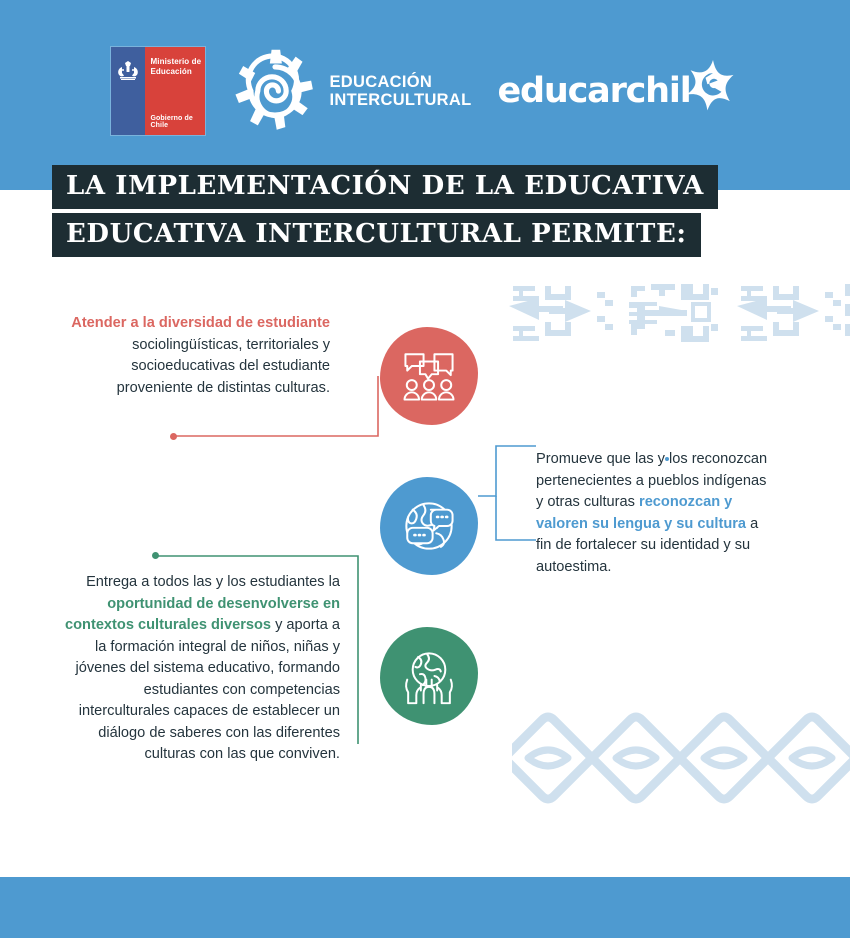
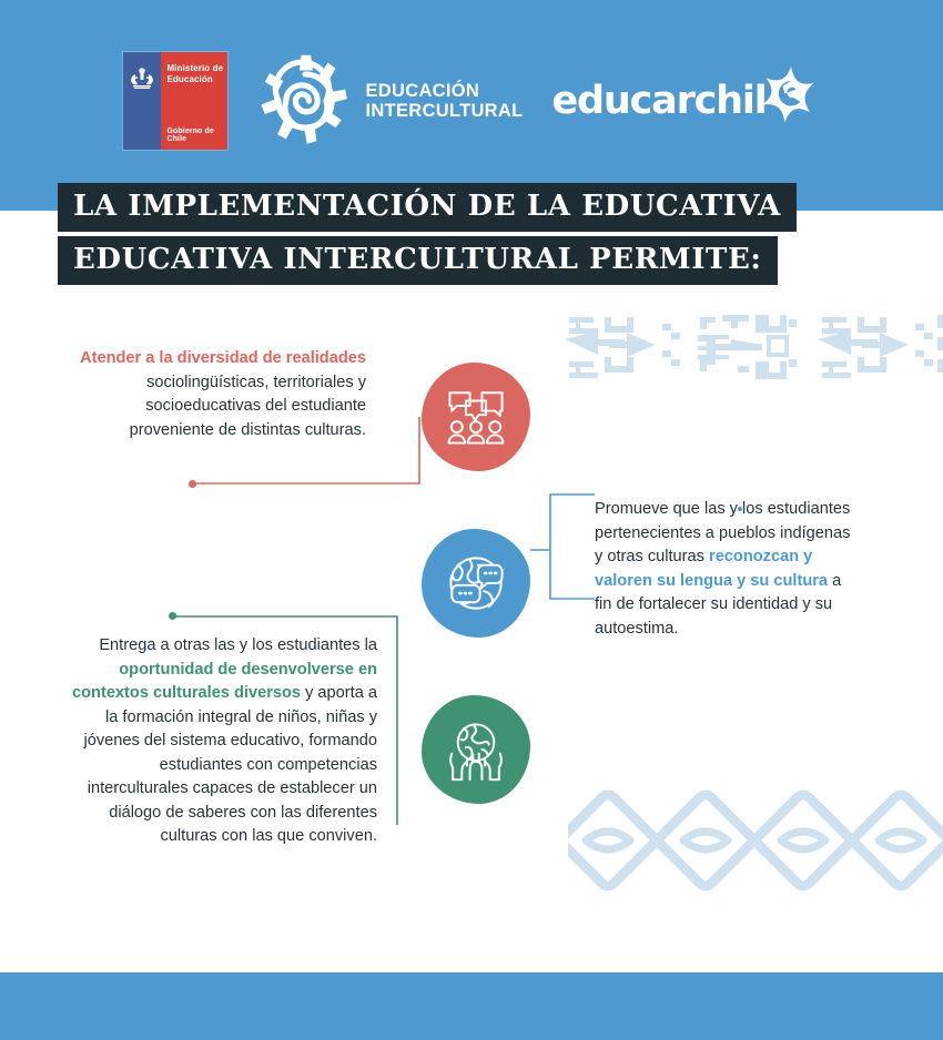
  Ministerio de
  Educación
  EDUCACIÓN
  INTERCULTURAL
  educarchil
  LA IMPLEMENTACIÓN DE LA EDUCATIVA EDUCATIVA INTERCULTURAL PERMITE:
- Atender a la diversidad de estudiante sociolingüísticas, territoriales y socioeducativas del estudiante proveniente de distintas culturas.
+ Atender a la diversidad de realidades sociolingüísticas, territoriales y socioeducativas del estudiante proveniente de distintas culturas.
- Promueve que las y los reconozcan pertenecientes a pueblos indígenas y otras culturas reconozcan y valoren su lengua y su cultura a fin de fortalecer su identidad y su autoestima.
+ Promueve que las y los estudiantes pertenecientes a pueblos indígenas y otras culturas reconozcan y valoren su lengua y su cultura a fin de fortalecer su identidad y su autoestima.
- Entrega a todos las y los estudiantes la oportunidad de desenvolverse en contextos culturales diversos y aporta a la formación integral de niños, niñas y jóvenes del sistema educativo, formando estudiantes con competencias interculturales capaces de establecer un diálogo de saberes con las diferentes culturas con las que conviven.
+ Entrega a otras las y los estudiantes la oportunidad de desenvolverse en contextos culturales diversos y aporta a la formación integral de niños, niñas y jóvenes del sistema educativo, formando estudiantes con competencias interculturales capaces de establecer un diálogo de saberes con las diferentes culturas con las que conviven.
